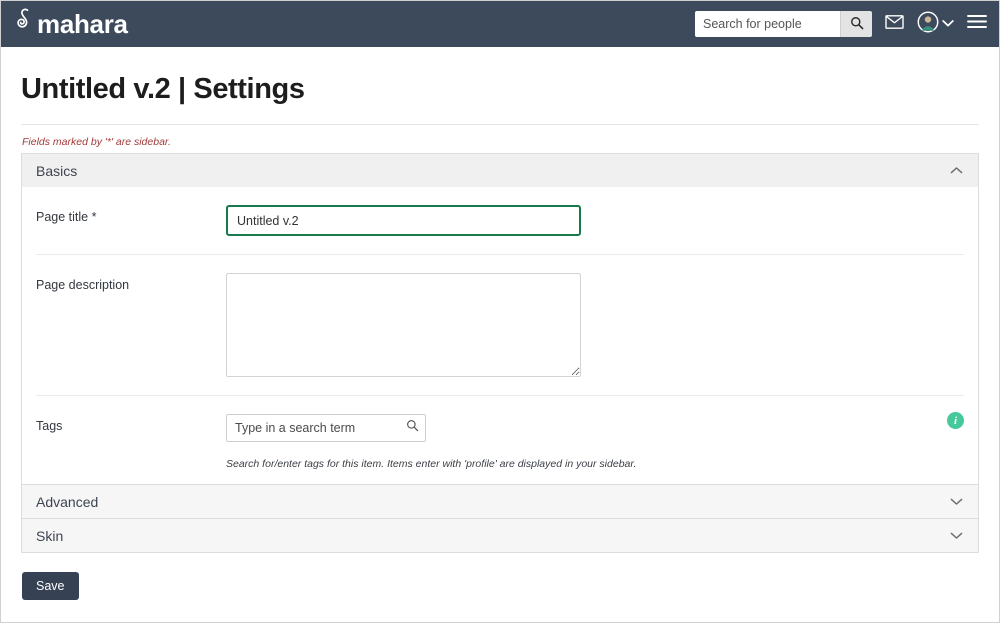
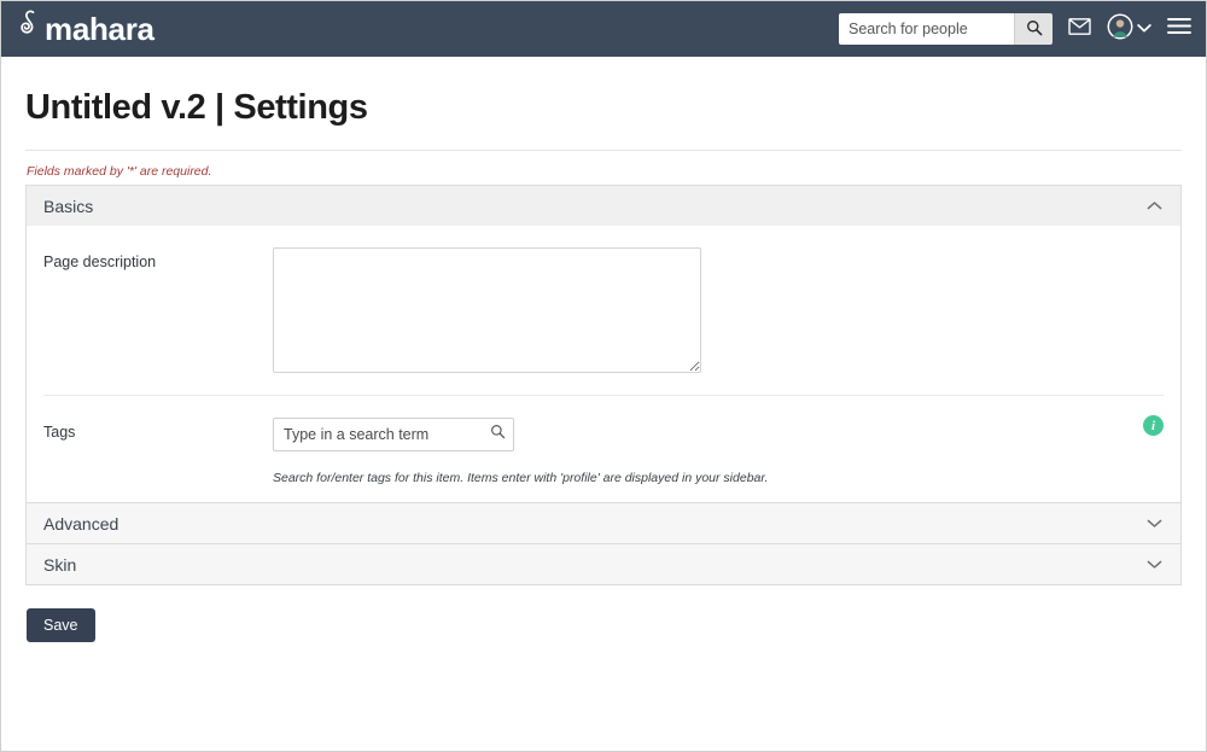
  mahara
  Search for people
  Untitled v.2 | Settings
- Fields marked by '*' are sidebar.
+ Fields marked by '*' are required.
  Basics
- Page title *
- Untitled v.2
  Page description
  Tags
  Type in a search term
  Search for/enter tags for this item. Items enter with 'profile' are displayed in your sidebar.
  i
  Advanced
  Skin
  Save
